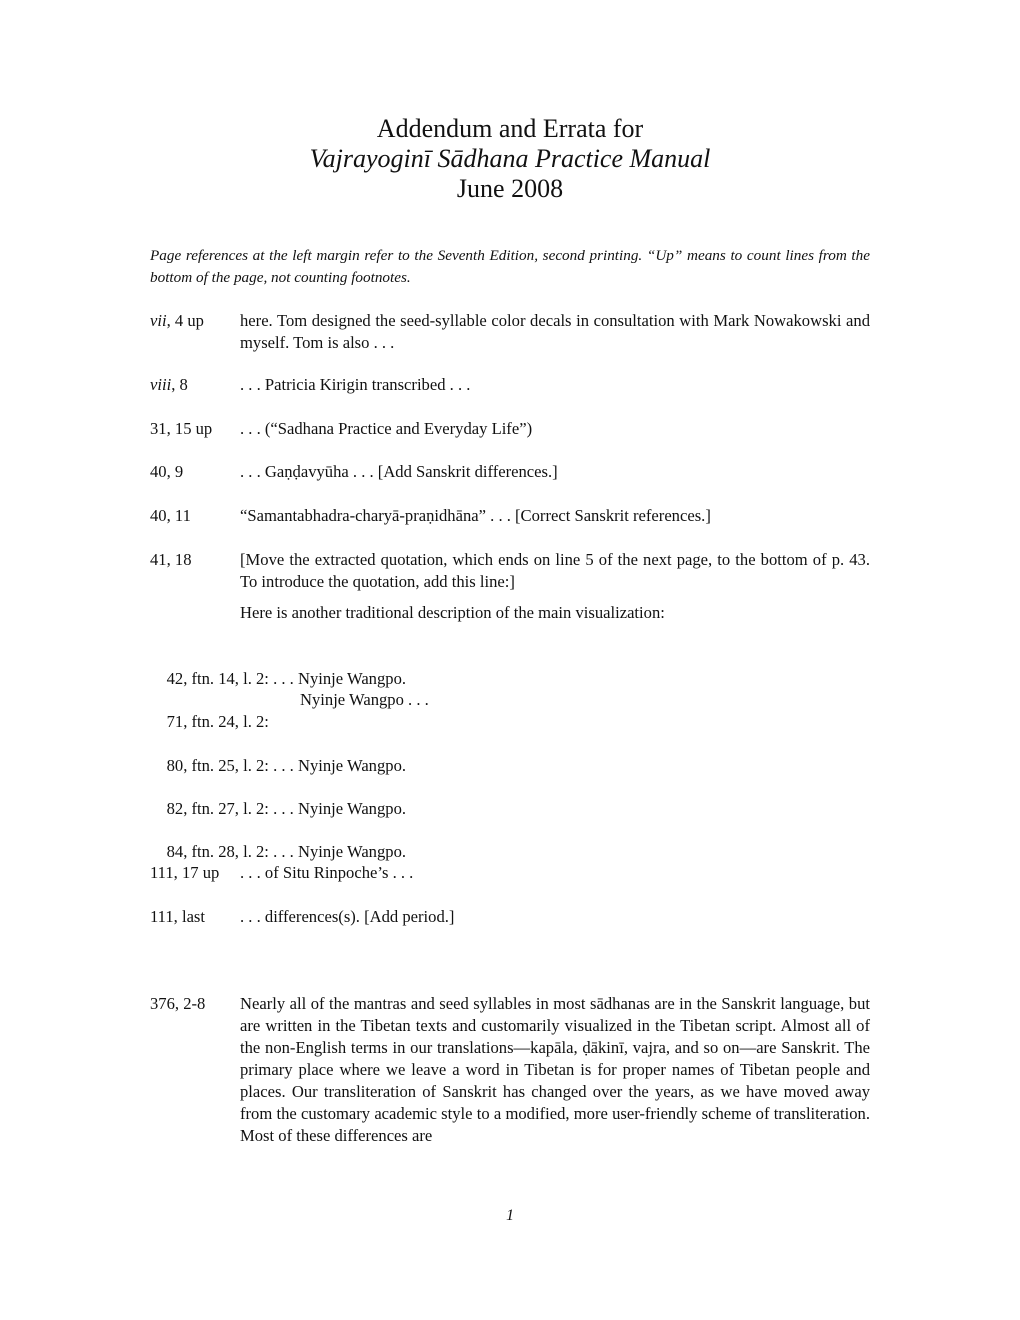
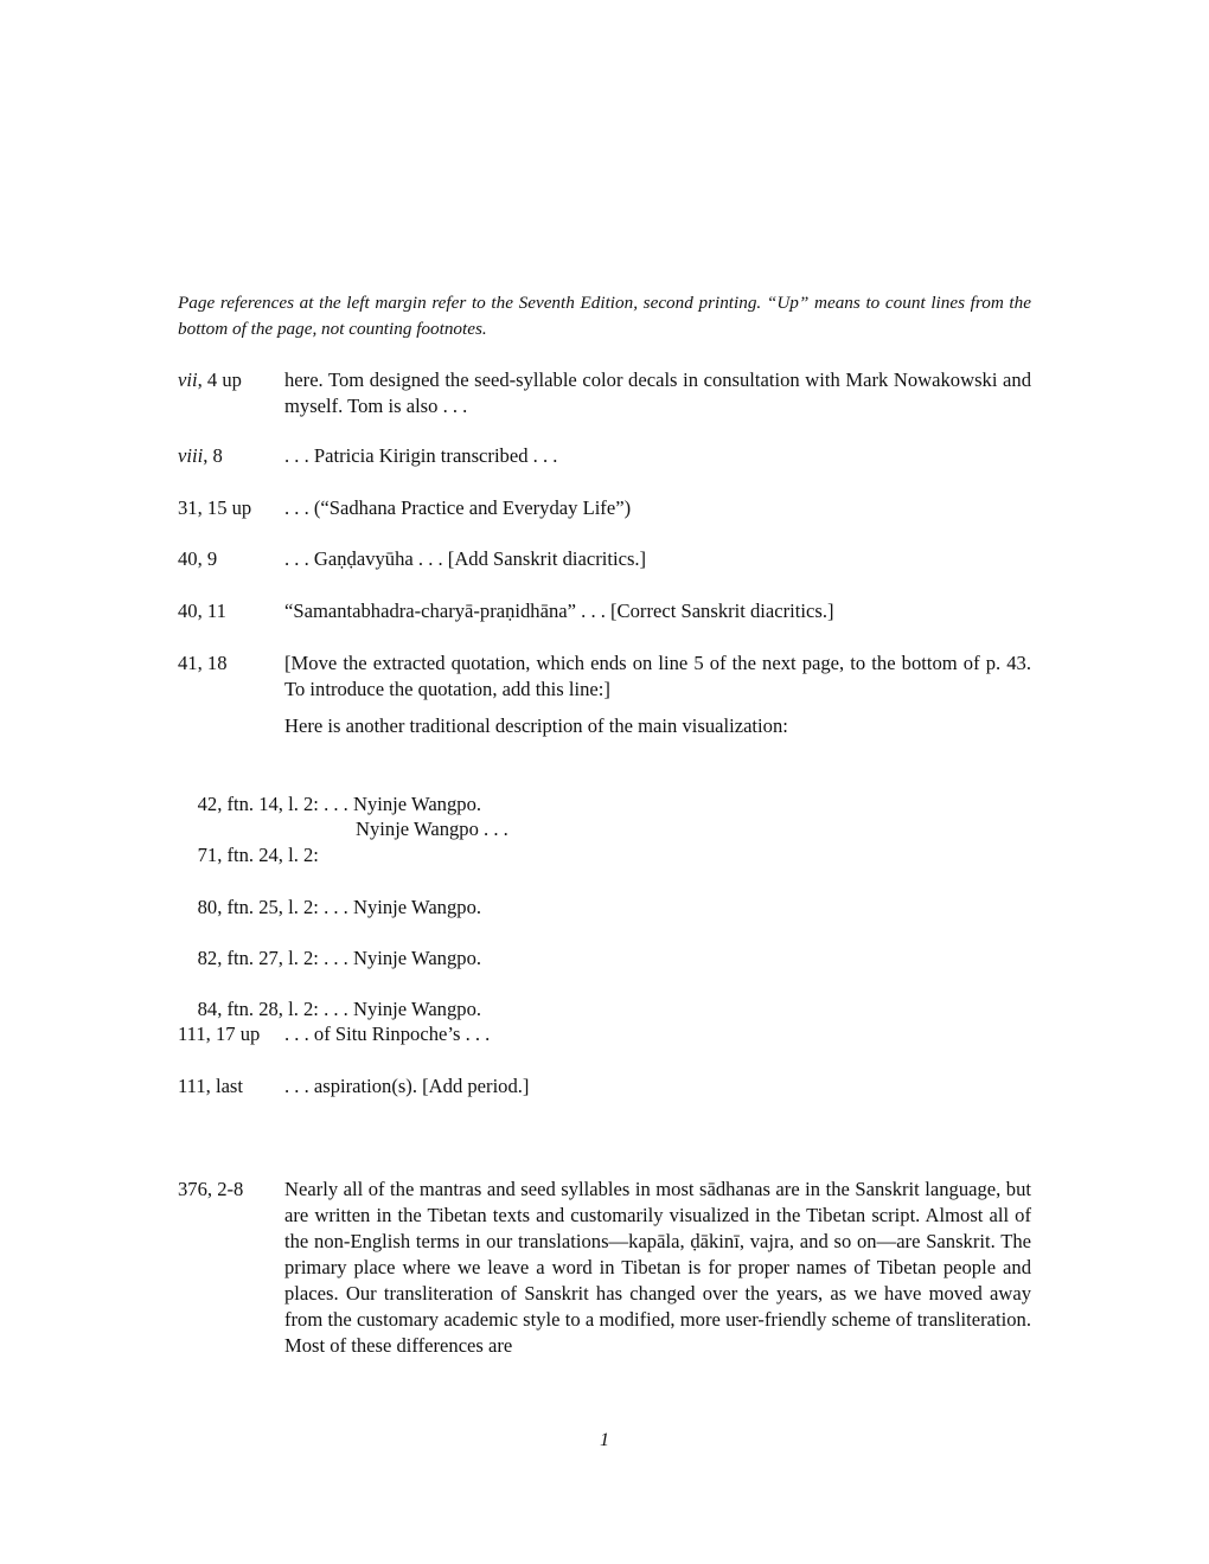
- Addendum and Errata for
- Vajrayoginī Sādhana Practice Manual
- June 2008
  Page references at the left margin refer to the Seventh Edition, second printing. “Up” means to count lines from the bottom of the page, not counting footnotes.
  vii, 4 up
  here. Tom designed the seed-syllable color decals in consultation with Mark Nowakowski and myself. Tom is also . . .
  viii, 8
  . . . Patricia Kirigin transcribed . . .
  31, 15 up
  . . . (“Sadhana Practice and Everyday Life”)
  40, 9
- . . . Gaṇḍavyūha . . . [Add Sanskrit differences.]
+ . . . Gaṇḍavyūha . . . [Add Sanskrit diacritics.]
  40, 11
- “Samantabhadra-charyā-praṇidhāna” . . . [Correct Sanskrit references.]
+ “Samantabhadra-charyā-praṇidhāna” . . . [Correct Sanskrit diacritics.]
  41, 18
  [Move the extracted quotation, which ends on line 5 of the next page, to the bottom of p. 43. To introduce the quotation, add this line:]
  Here is another traditional description of the main visualization:
  42, ftn. 14, l. 2: . . . Nyinje Wangpo.
  71, ftn. 24, l. 2:
  Nyinje Wangpo . . .
  80, ftn. 25, l. 2: . . . Nyinje Wangpo.
  82, ftn. 27, l. 2: . . . Nyinje Wangpo.
  84, ftn. 28, l. 2: . . . Nyinje Wangpo.
  111, 17 up
  . . . of Situ Rinpoche’s . . .
  111, last
- . . . differences(s). [Add period.]
+ . . . aspiration(s). [Add period.]
  376, 2-8
  Nearly all of the mantras and seed syllables in most sādhanas are in the Sanskrit language, but are written in the Tibetan texts and customarily visualized in the Tibetan script. Almost all of the non-English terms in our translations—kapāla, ḍākinī, vajra, and so on—are Sanskrit. The primary place where we leave a word in Tibetan is for proper names of Tibetan people and places. Our transliteration of Sanskrit has changed over the years, as we have moved away from the customary academic style to a modified, more user-friendly scheme of transliteration. Most of these differences are
  1
